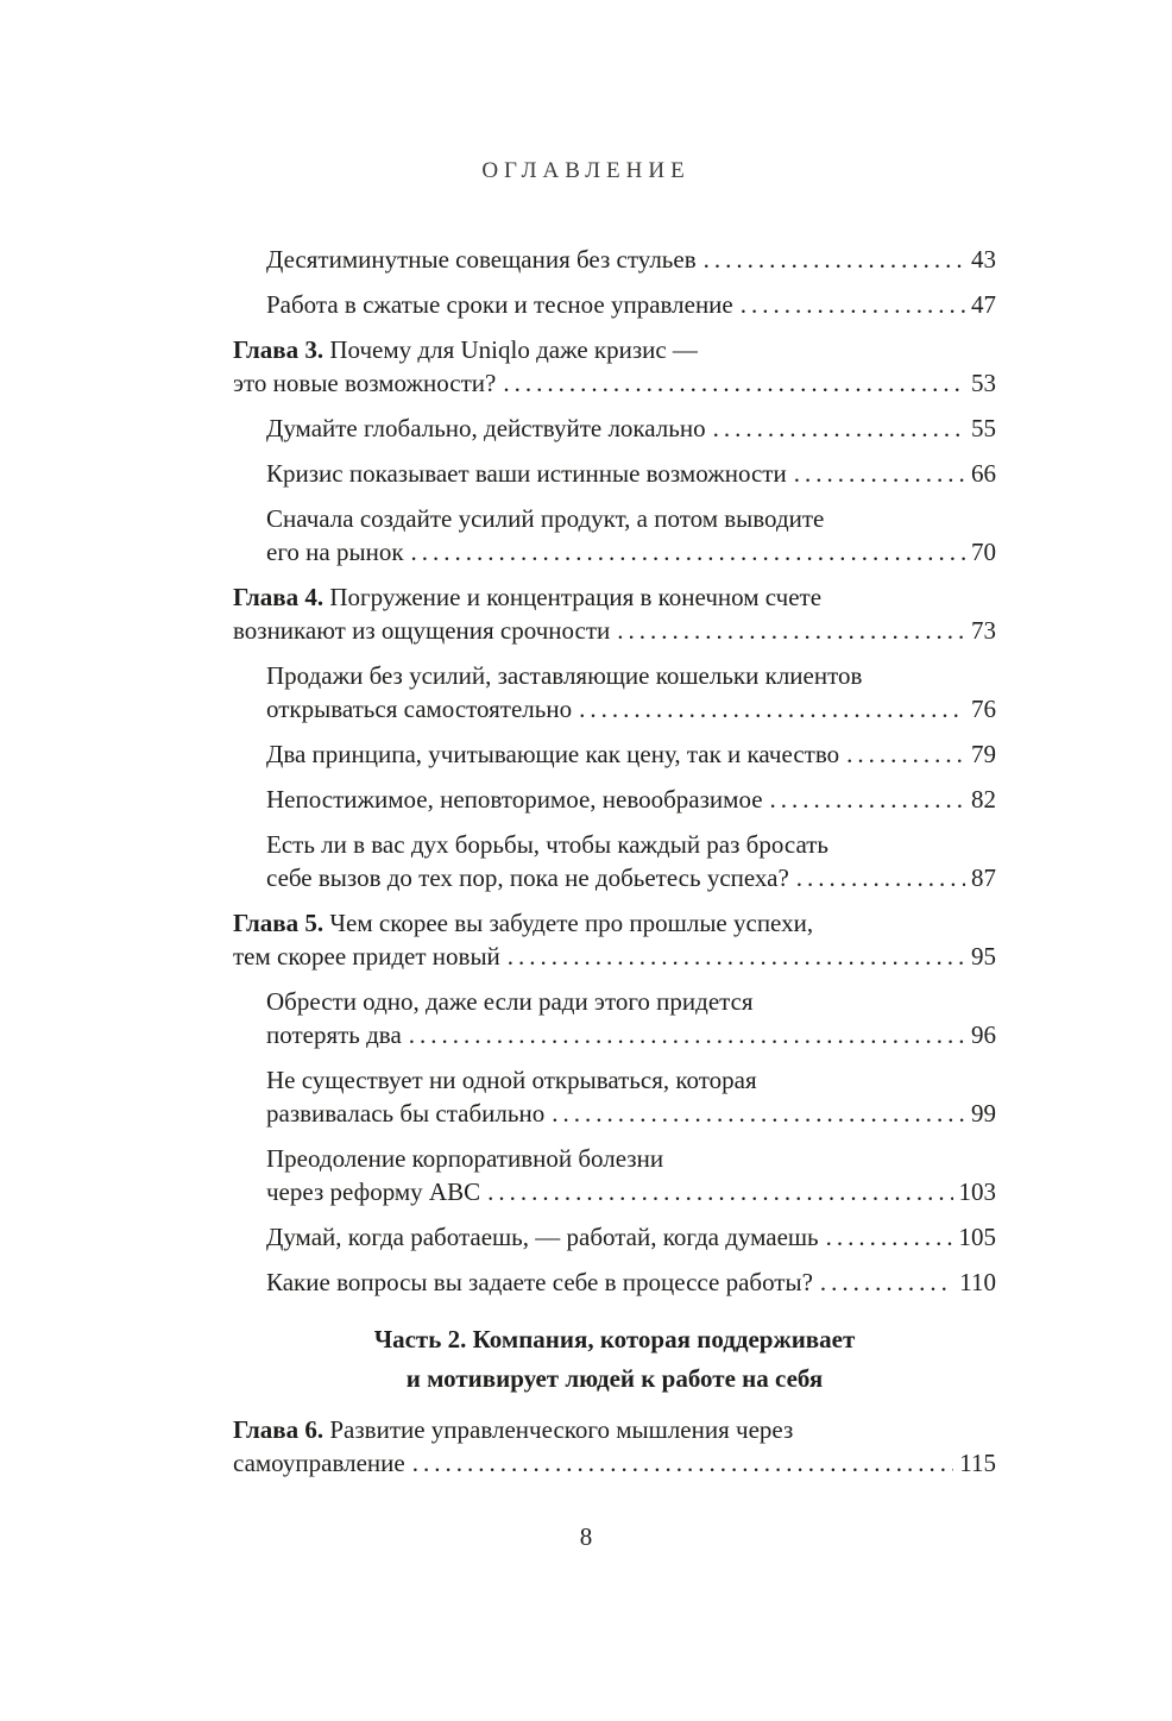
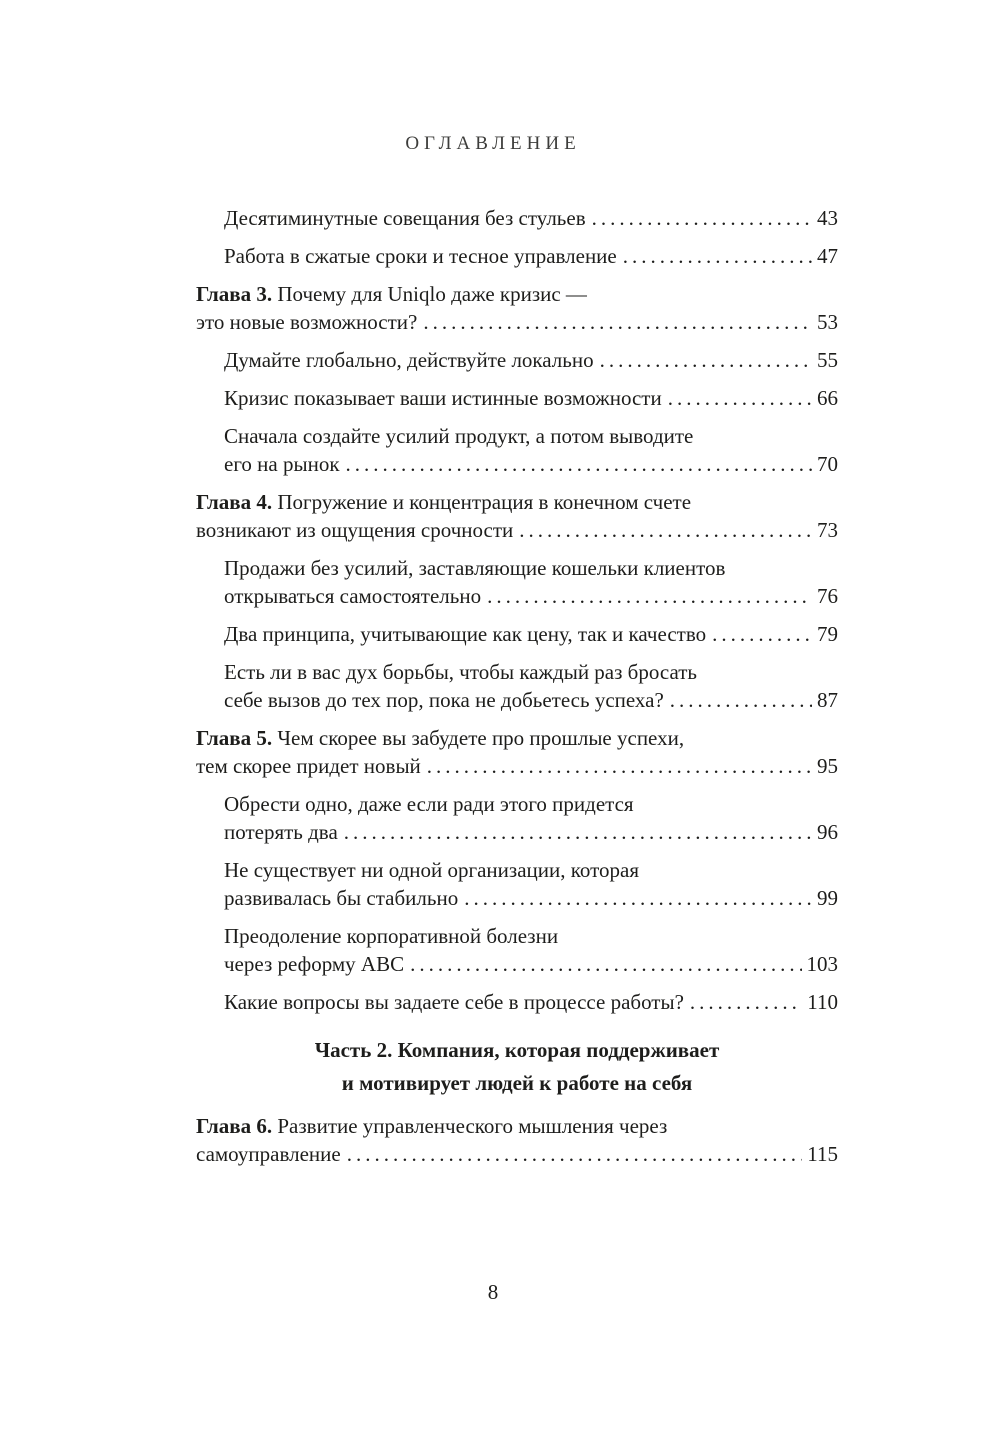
  ОГЛАВЛЕНИЕ
  Десятиминутные совещания без стульев
  43
  Работа в сжатые сроки и тесное управление
  47
  Глава 3. Почему для Uniqlo даже кризис —
  это новые возможности?
  53
  Думайте глобально, действуйте локально
  55
  Кризис показывает ваши истинные возможности
  66
  Сначала создайте усилий продукт, а потом выводите
  его на рынок
  70
  Глава 4. Погружение и концентрация в конечном счете
  возникают из ощущения срочности
  73
  Продажи без усилий, заставляющие кошельки клиентов
  открываться самостоятельно
  76
  Два принципа, учитывающие как цену, так и качество
  79
- Непостижимое, неповторимое, невообразимое
- 82
  Есть ли в вас дух борьбы, чтобы каждый раз бросать
  себе вызов до тех пор, пока не добьетесь успеха?
  87
  Глава 5. Чем скорее вы забудете про прошлые успехи,
  тем скорее придет новый
  95
  Обрести одно, даже если ради этого придется
  потерять два
  96
- Не существует ни одной открываться, которая
+ Не существует ни одной организации, которая
  развивалась бы стабильно
  99
  Преодоление корпоративной болезни
  через реформу ABC
  103
- Думай, когда работаешь, — работай, когда думаешь
- 105
  Какие вопросы вы задаете себе в процессе работы?
  110
  Часть 2. Компания, которая поддерживает
  и мотивирует людей к работе на себя
  Глава 6. Развитие управленческого мышления через
  самоуправление
  115
  8
